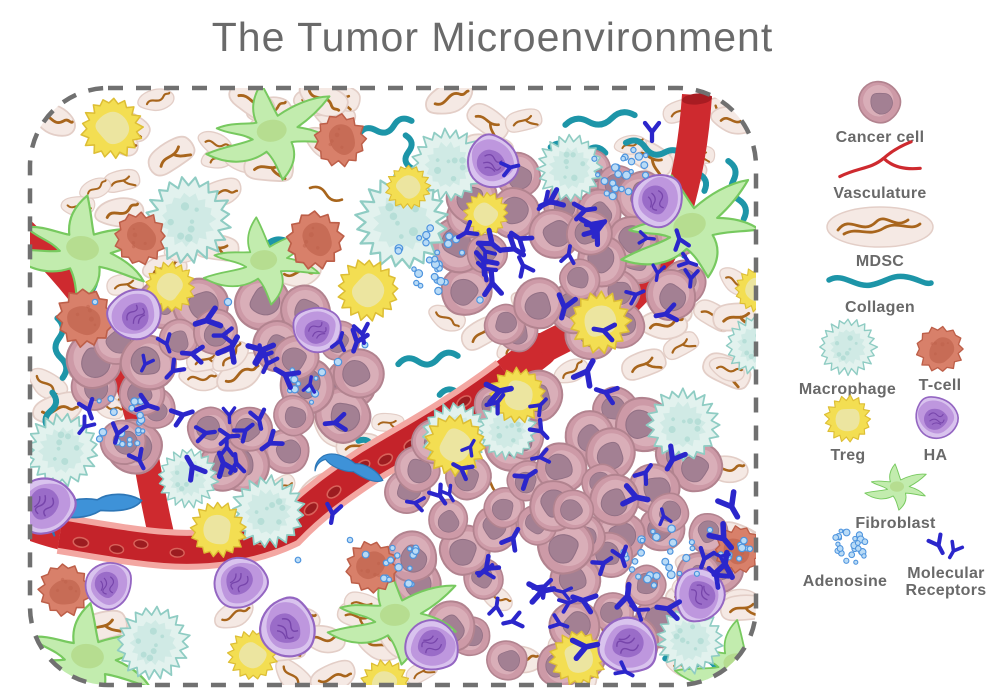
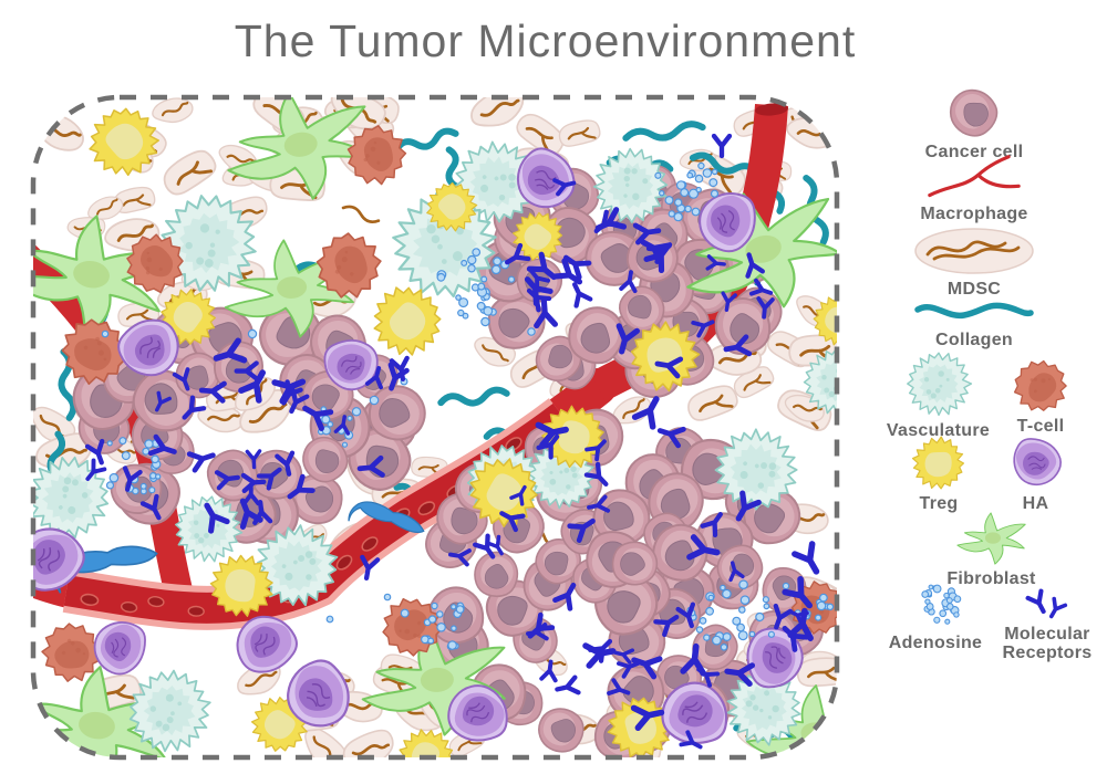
  The Tumor Microenvironment
  Cancer cell
- Vasculature
+ Macrophage
  MDSC
  Collagen
- Macrophage
+ Vasculature
  T-cell
  Treg
  HA
  Fibroblast
  Adenosine
  Molecular Receptors
